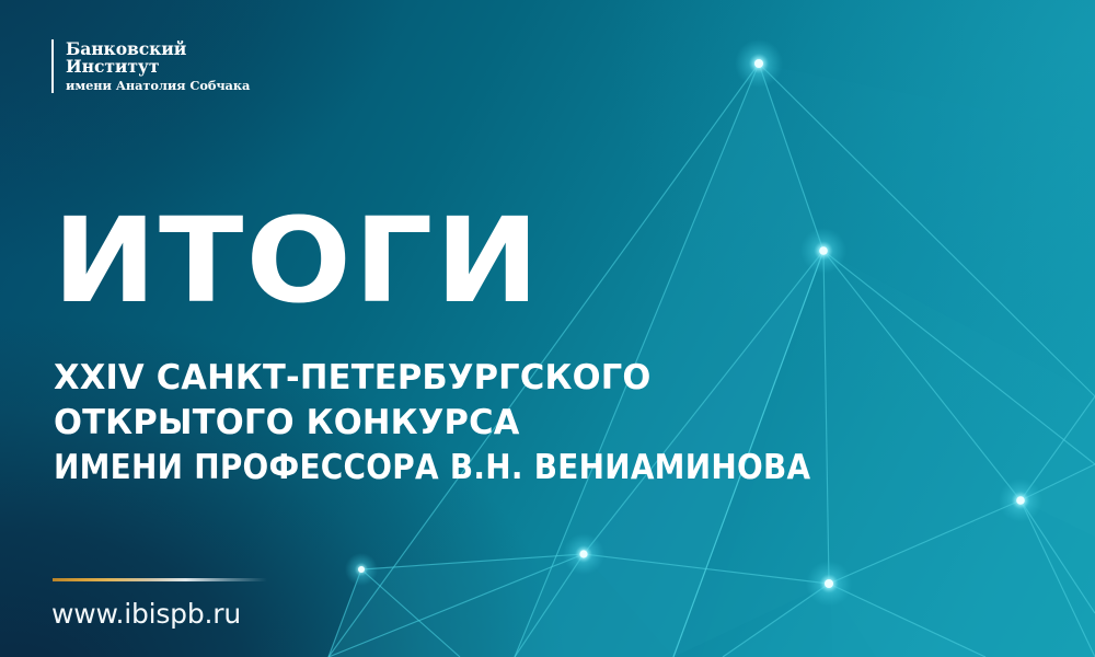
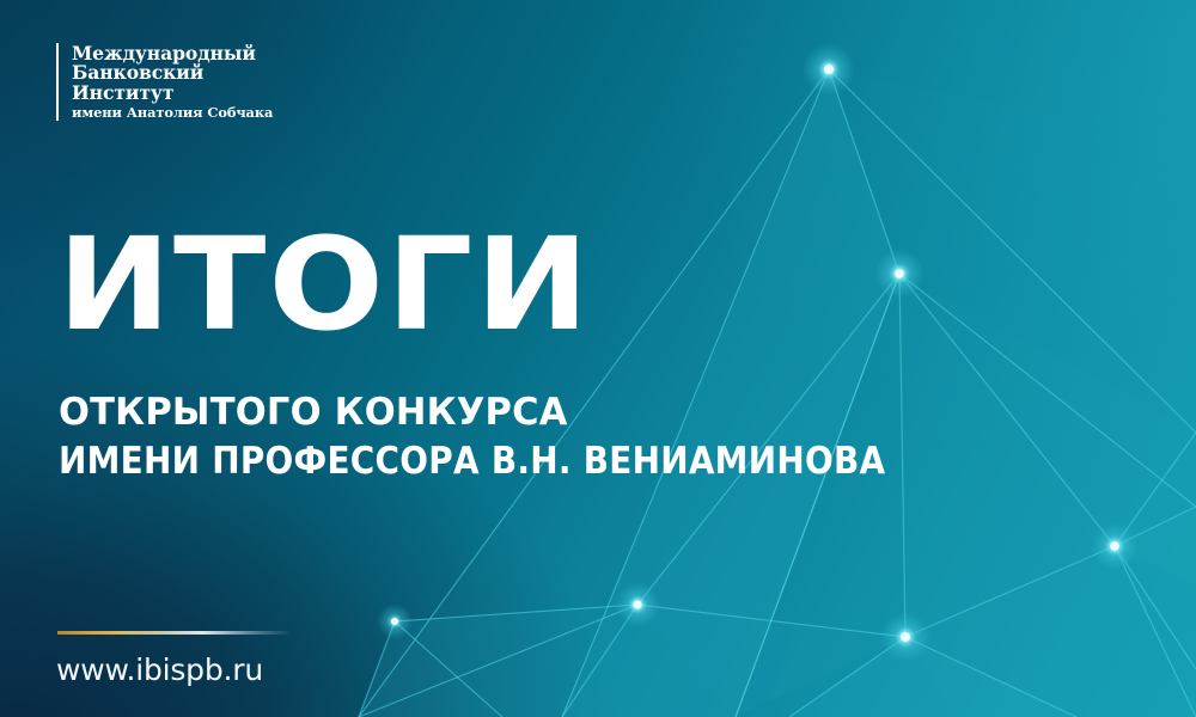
+ Международный
  Банковский
  Институт
  имени Анатолия Собчака
  ИТОГИ
- XXIV САНКТ-ПЕТЕРБУРГСКОГО
  ОТКРЫТОГО КОНКУРСА
  ИМЕНИ ПРОФЕССОРА В.Н. ВЕНИАМИНОВА
  www.ibispb.ru
